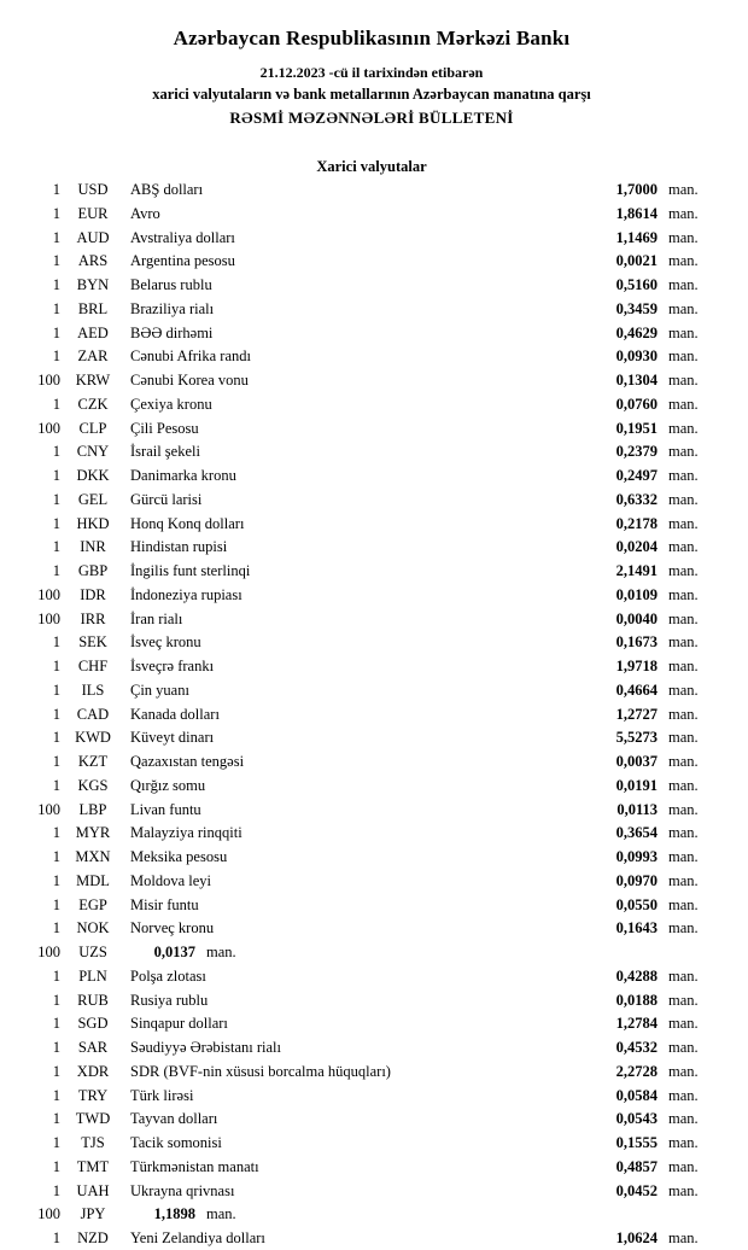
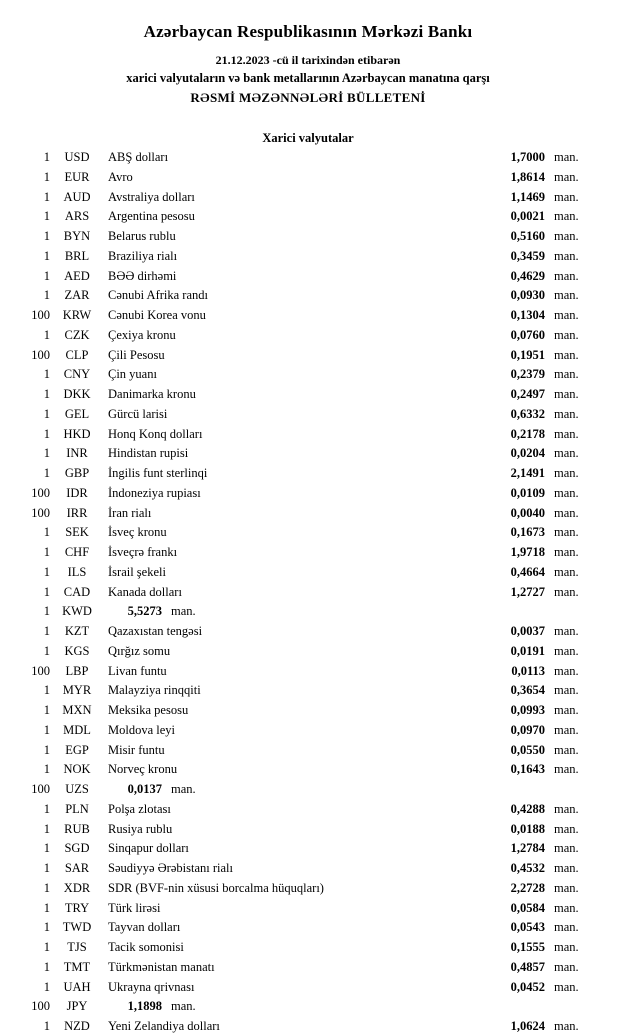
  Azərbaycan Respublikasının Mərkəzi Bankı
  21.12.2023 -cü il tarixindən etibarən
  xarici valyutaların və bank metallarının Azərbaycan manatına qarşı
  RƏSMİ MƏZƏNNƏLƏRİ BÜLLETENİ
  Xarici valyutalar
  1
  USD
  ABŞ dolları
  1,7000
  man.
  1
  EUR
  Avro
  1,8614
  man.
  1
  AUD
  Avstraliya dolları
  1,1469
  man.
  1
  ARS
  Argentina pesosu
  0,0021
  man.
  1
  BYN
  Belarus rublu
  0,5160
  man.
  1
  BRL
  Braziliya rialı
  0,3459
  man.
  1
  AED
  BƏƏ dirhəmi
  0,4629
  man.
  1
  ZAR
  Cənubi Afrika randı
  0,0930
  man.
  100
  KRW
  Cənubi Korea vonu
  0,1304
  man.
  1
  CZK
  Çexiya kronu
  0,0760
  man.
  100
  CLP
  Çili Pesosu
  0,1951
  man.
  1
  CNY
- İsrail şekeli
+ Çin yuanı
  0,2379
  man.
  1
  DKK
  Danimarka kronu
  0,2497
  man.
  1
  GEL
  Gürcü larisi
  0,6332
  man.
  1
  HKD
  Honq Konq dolları
  0,2178
  man.
  1
  INR
  Hindistan rupisi
  0,0204
  man.
  1
  GBP
  İngilis funt sterlinqi
  2,1491
  man.
  100
  IDR
  İndoneziya rupiası
  0,0109
  man.
  100
  IRR
  İran rialı
  0,0040
  man.
  1
  SEK
  İsveç kronu
  0,1673
  man.
  1
  CHF
  İsveçrə frankı
  1,9718
  man.
  1
  ILS
- Çin yuanı
+ İsrail şekeli
  0,4664
  man.
  1
  CAD
  Kanada dolları
  1,2727
  man.
  1
  KWD
- Küveyt dinarı
  5,5273
  man.
  1
  KZT
  Qazaxıstan tengəsi
  0,0037
  man.
  1
  KGS
  Qırğız somu
  0,0191
  man.
  100
  LBP
  Livan funtu
  0,0113
  man.
  1
  MYR
  Malayziya rinqqiti
  0,3654
  man.
  1
  MXN
  Meksika pesosu
  0,0993
  man.
  1
  MDL
  Moldova leyi
  0,0970
  man.
  1
  EGP
  Misir funtu
  0,0550
  man.
  1
  NOK
  Norveç kronu
  0,1643
  man.
  100
  UZS
  0,0137
  man.
  1
  PLN
  Polşa zlotası
  0,4288
  man.
  1
  RUB
  Rusiya rublu
  0,0188
  man.
  1
  SGD
  Sinqapur dolları
  1,2784
  man.
  1
  SAR
  Səudiyyə Ərəbistanı rialı
  0,4532
  man.
  1
  XDR
  SDR (BVF-nin xüsusi borcalma hüquqları)
  2,2728
  man.
  1
  TRY
  Türk lirəsi
  0,0584
  man.
  1
  TWD
  Tayvan dolları
  0,0543
  man.
  1
  TJS
  Tacik somonisi
  0,1555
  man.
  1
  TMT
  Türkmənistan manatı
  0,4857
  man.
  1
  UAH
  Ukrayna qrivnası
  0,0452
  man.
  100
  JPY
  1,1898
  man.
  1
  NZD
  Yeni Zelandiya dolları
  1,0624
  man.
